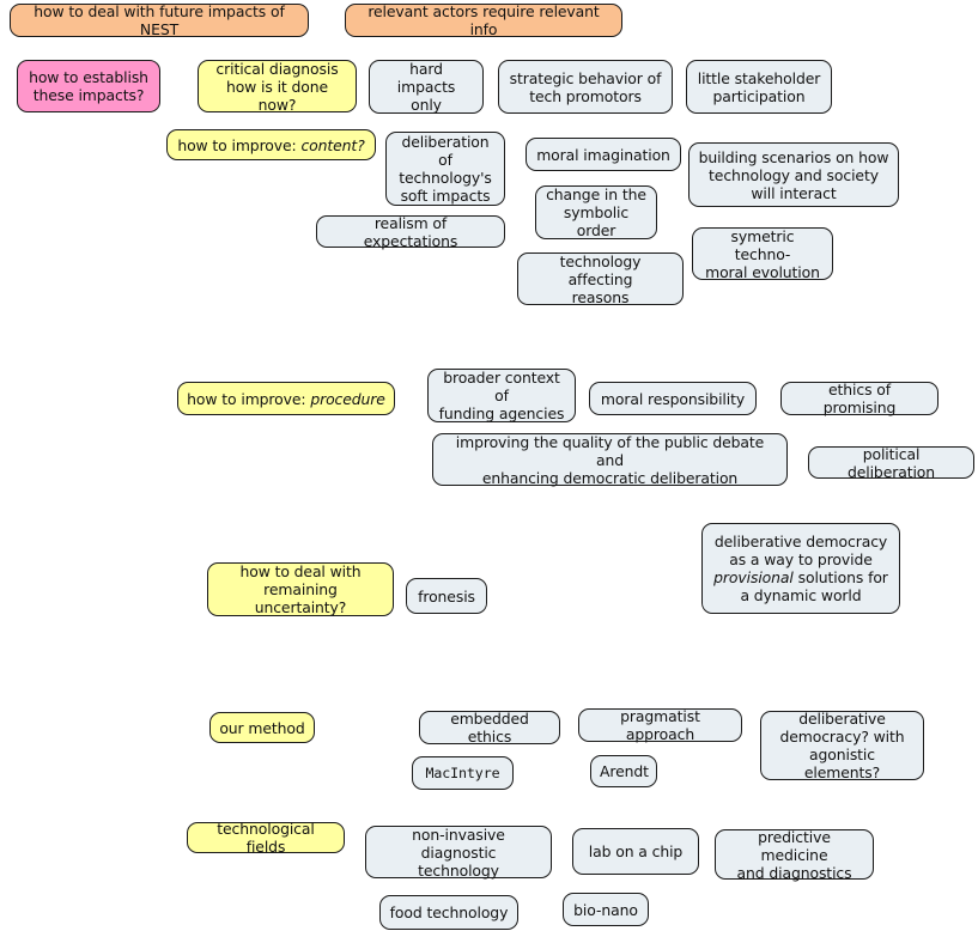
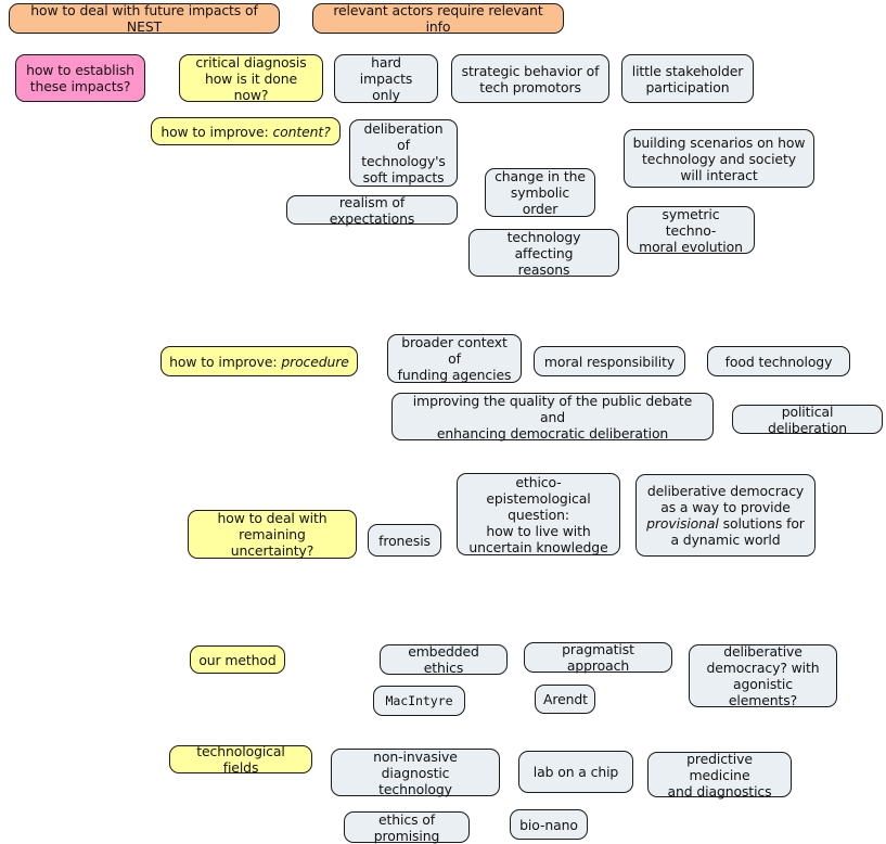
  how to deal with future impacts of NEST
  relevant actors require relevant info
  how to establish
  these impacts?
  critical diagnosis
  how is it done now?
  hard impacts
  only
  strategic behavior of
  tech promotors
  little stakeholder
  participation
  how to improve: content?
  deliberation of
  technology's
  soft impacts
- moral imagination
  building scenarios on how
  technology and society
  will interact
  change in the
  symbolic order
  realism of expectations
  symetric techno-
  moral evolution
  technology affecting
  reasons
  how to improve: procedure
  broader context of
  funding agencies
  moral responsibility
- ethics of promising
+ food technology
  improving the quality of the public debate and
  enhancing democratic deliberation
  political deliberation
  how to deal with
  remaining uncertainty?
  fronesis
+ ethico-epistemological
+ question:
+ how to live with
+ uncertain knowledge
  deliberative democracy
  as a way to provide
  provisional solutions for
  a dynamic world
  our method
  embedded ethics
  pragmatist approach
  deliberative
  democracy? with
  agonistic elements?
  MacIntyre
  Arendt
  technological fields
  non-invasive diagnostic
  technology
  lab on a chip
  predictive medicine
  and diagnostics
- food technology
+ ethics of promising
  bio-nano
